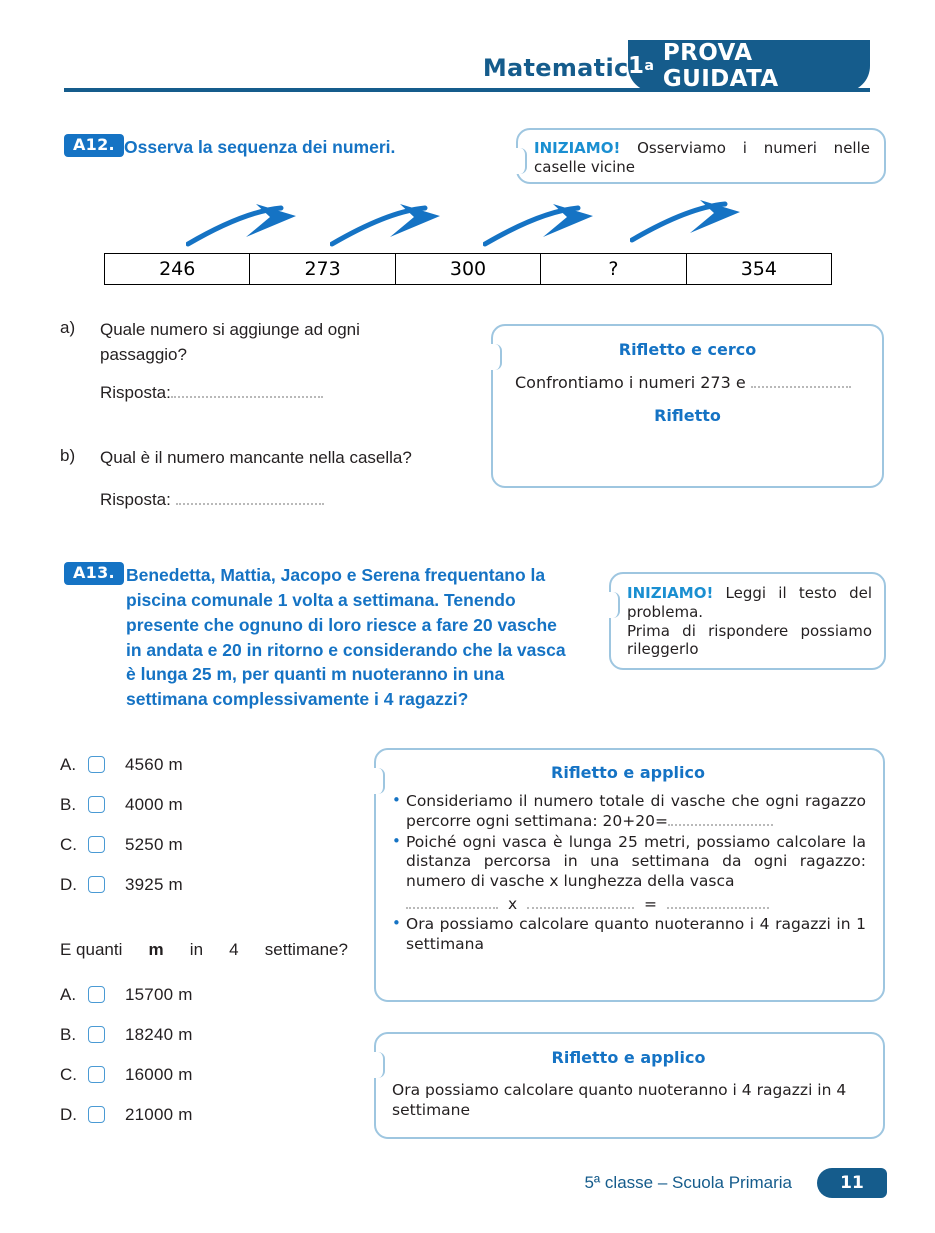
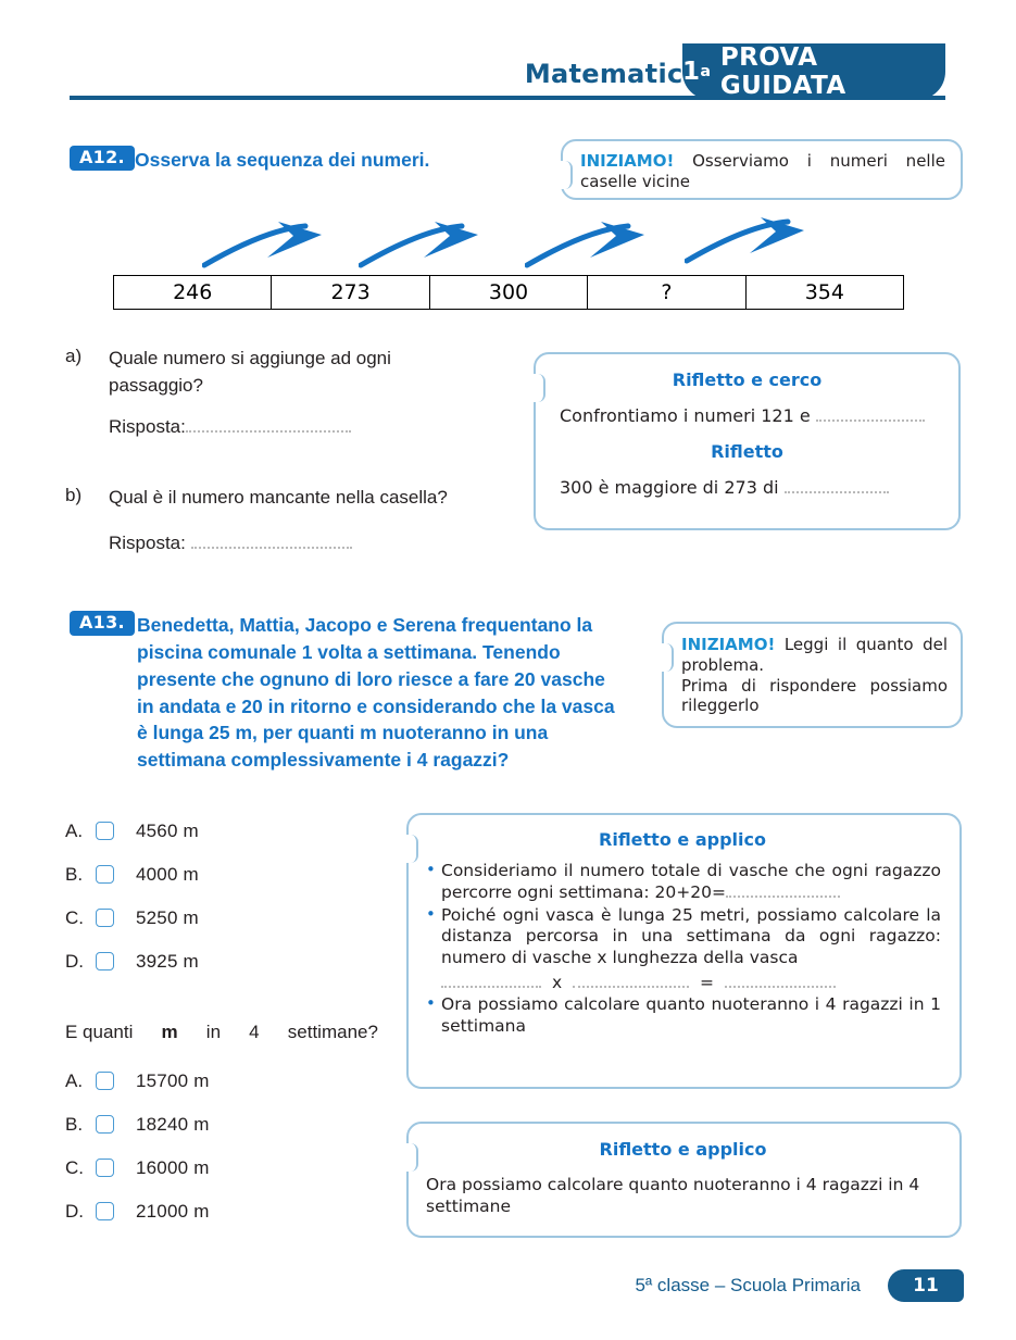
  Matematic
  1
  a
  PROVA GUIDATA
  A12.
  Osserva la sequenza dei numeri.
  INIZIAMO! Osserviamo i numeri nelle caselle vicine
  246
  273
  300
  ?
  354
  a)
  Quale numero si aggiunge ad ogni passaggio?
  Risposta:
  b)
  Qual è il numero mancante nella casella?
  Risposta:
  Rifletto e cerco
- Confrontiamo i numeri 273 e
+ Confrontiamo i numeri 121 e
  Rifletto
+ 300 è maggiore di 273 di
  A13.
  Benedetta, Mattia, Jacopo e Serena frequentano la piscina comunale 1 volta a settimana. Tenendo presente che ognuno di loro riesce a fare 20 vasche in andata e 20 in ritorno e considerando che la vasca è lunga 25 m, per quanti m nuoteranno in una settimana complessivamente i 4 ragazzi?
- INIZIAMO! Leggi il testo del problema.
+ INIZIAMO! Leggi il quanto del problema.
  Prima di rispondere possiamo rileggerlo
  A. 4560 m
  B. 4000 m
  C. 5250 m
  D. 3925 m
  E quanti
  m
  in
  4
  settimane?
  A. 15700 m
  B. 18240 m
  C. 16000 m
  D. 21000 m
  Rifletto e applico
  Consideriamo il numero totale di vasche che ogni ragazzo percorre ogni settimana: 20+20=
  Poiché ogni vasca è lunga 25 metri, possiamo calcolare la distanza percorsa in una settimana da ogni ragazzo: numero di vasche x lunghezza della vasca
  x =
  Ora possiamo calcolare quanto nuoteranno i 4 ragazzi in 1 settimana
  Rifletto e applico
  Ora possiamo calcolare quanto nuoteranno i 4 ragazzi in 4 settimane
  5ª classe – Scuola Primaria
  11
